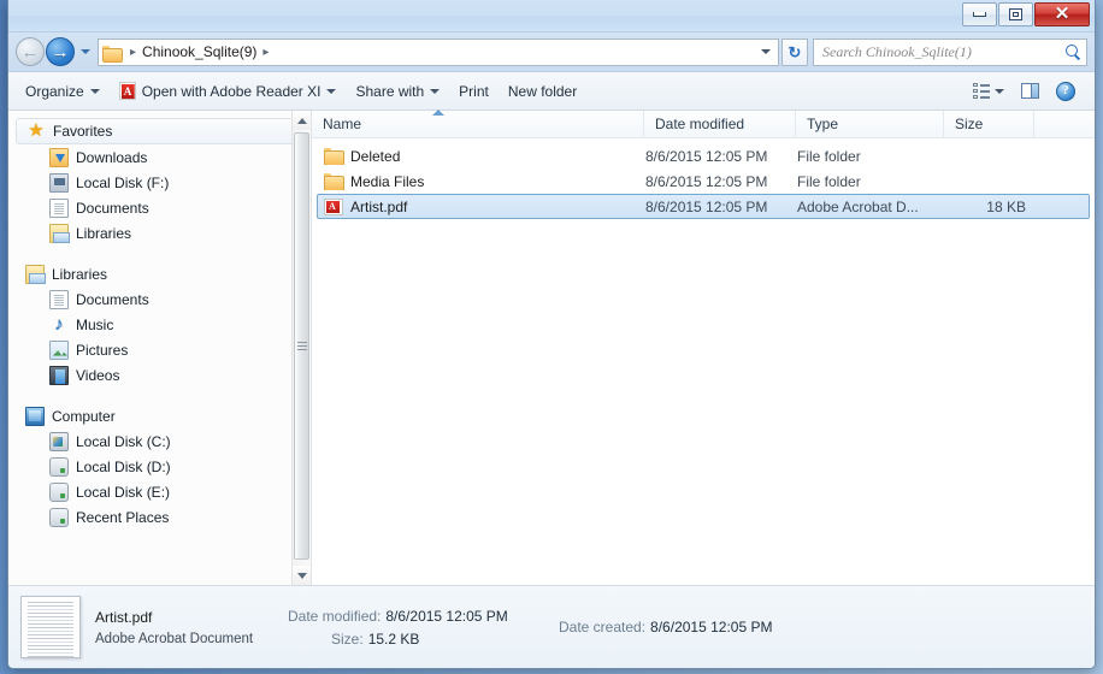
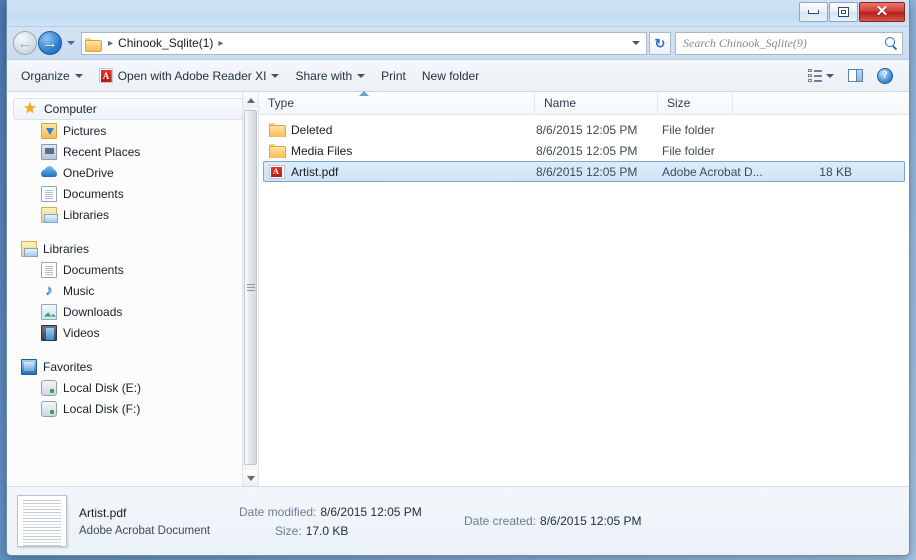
  ✕
  ←
  →
  ▸
- Chinook_Sqlite(9)
+ Chinook_Sqlite(1)
  ▸
  ↻
- Search Chinook_Sqlite(1)
+ Search Chinook_Sqlite(9)
  Organize
  Open with Adobe Reader XI
  Share with
  Print
  New folder
  ?
- Favorites
+ Computer
- Downloads
+ Pictures
- Local Disk (F:)
+ Recent Places
+ OneDrive
  Documents
  Libraries
  Libraries
  Documents
  Music
- Pictures
+ Downloads
  Videos
- Computer
+ Favorites
- Local Disk (C:)
- Local Disk (D:)
  Local Disk (E:)
- Recent Places
+ Local Disk (F:)
- Name
+ Type
- Date modified
- Type
+ Name
  Size
  Deleted
  8/6/2015 12:05 PM
  File folder
  Media Files
  8/6/2015 12:05 PM
  File folder
  Artist.pdf
  8/6/2015 12:05 PM
  Adobe Acrobat D...
  18 KB
  Artist.pdf
  Adobe Acrobat Document
  Date modified:
  8/6/2015 12:05 PM
  Size:
- 15.2 KB
+ 17.0 KB
  Date created:
  8/6/2015 12:05 PM
